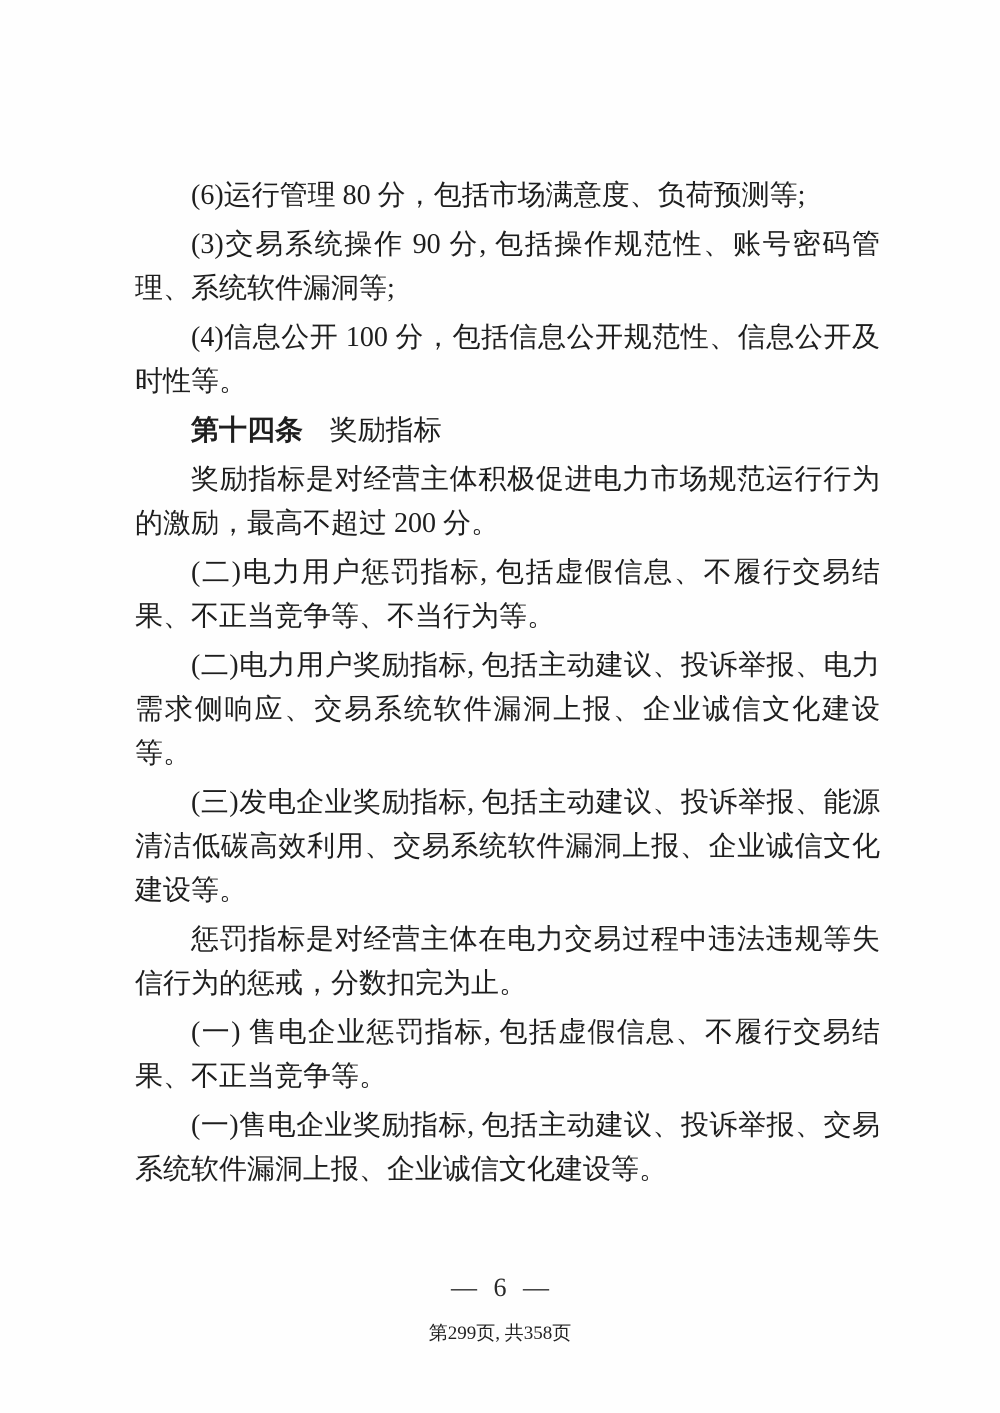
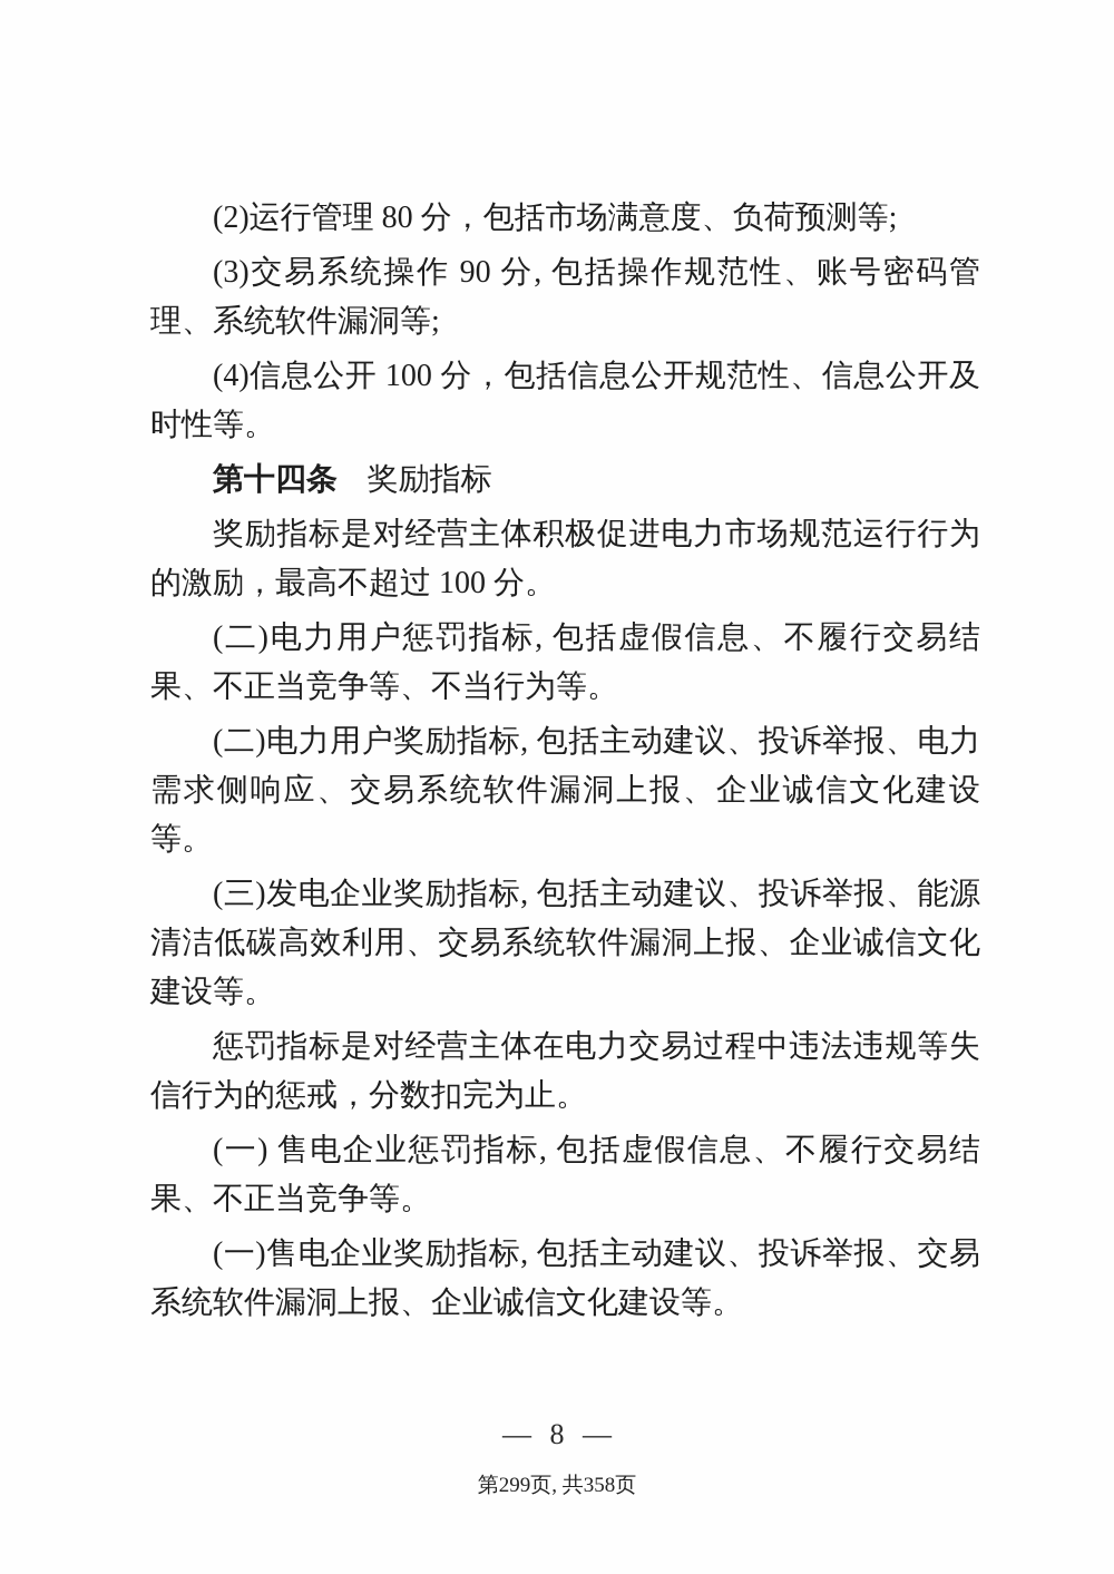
- (6)运行管理 80 分，包括市场满意度、负荷预测等;
+ (2)运行管理 80 分，包括市场满意度、负荷预测等;
  (3)交易系统操作 90 分, 包括操作规范性、账号密码管理、系统软件漏洞等;
  (4)信息公开 100 分，包括信息公开规范性、信息公开及时性等。
  第十四条 奖励指标
- 奖励指标是对经营主体积极促进电力市场规范运行行为的激励，最高不超过 200 分。
+ 奖励指标是对经营主体积极促进电力市场规范运行行为的激励，最高不超过 100 分。
  (二)电力用户惩罚指标, 包括虚假信息、不履行交易结果、不正当竞争等、不当行为等。
  (二)电力用户奖励指标, 包括主动建议、投诉举报、电力需求侧响应、交易系统软件漏洞上报、企业诚信文化建设等。
  (三)发电企业奖励指标, 包括主动建议、投诉举报、能源清洁低碳高效利用、交易系统软件漏洞上报、企业诚信文化建设等。
  惩罚指标是对经营主体在电力交易过程中违法违规等失信行为的惩戒，分数扣完为止。
  (一) 售电企业惩罚指标, 包括虚假信息、不履行交易结果、不正当竞争等。
  (一)售电企业奖励指标, 包括主动建议、投诉举报、交易系统软件漏洞上报、企业诚信文化建设等。
- — 6 —
+ — 8 —
  第299页, 共358页
